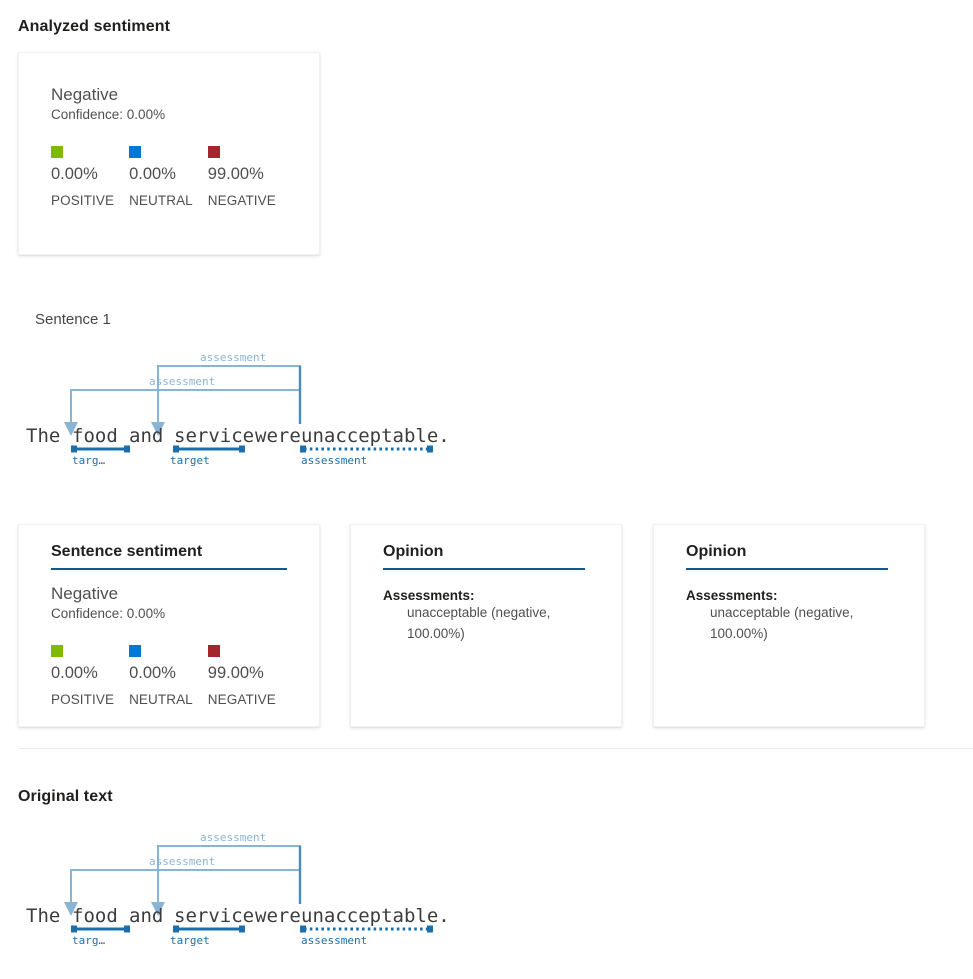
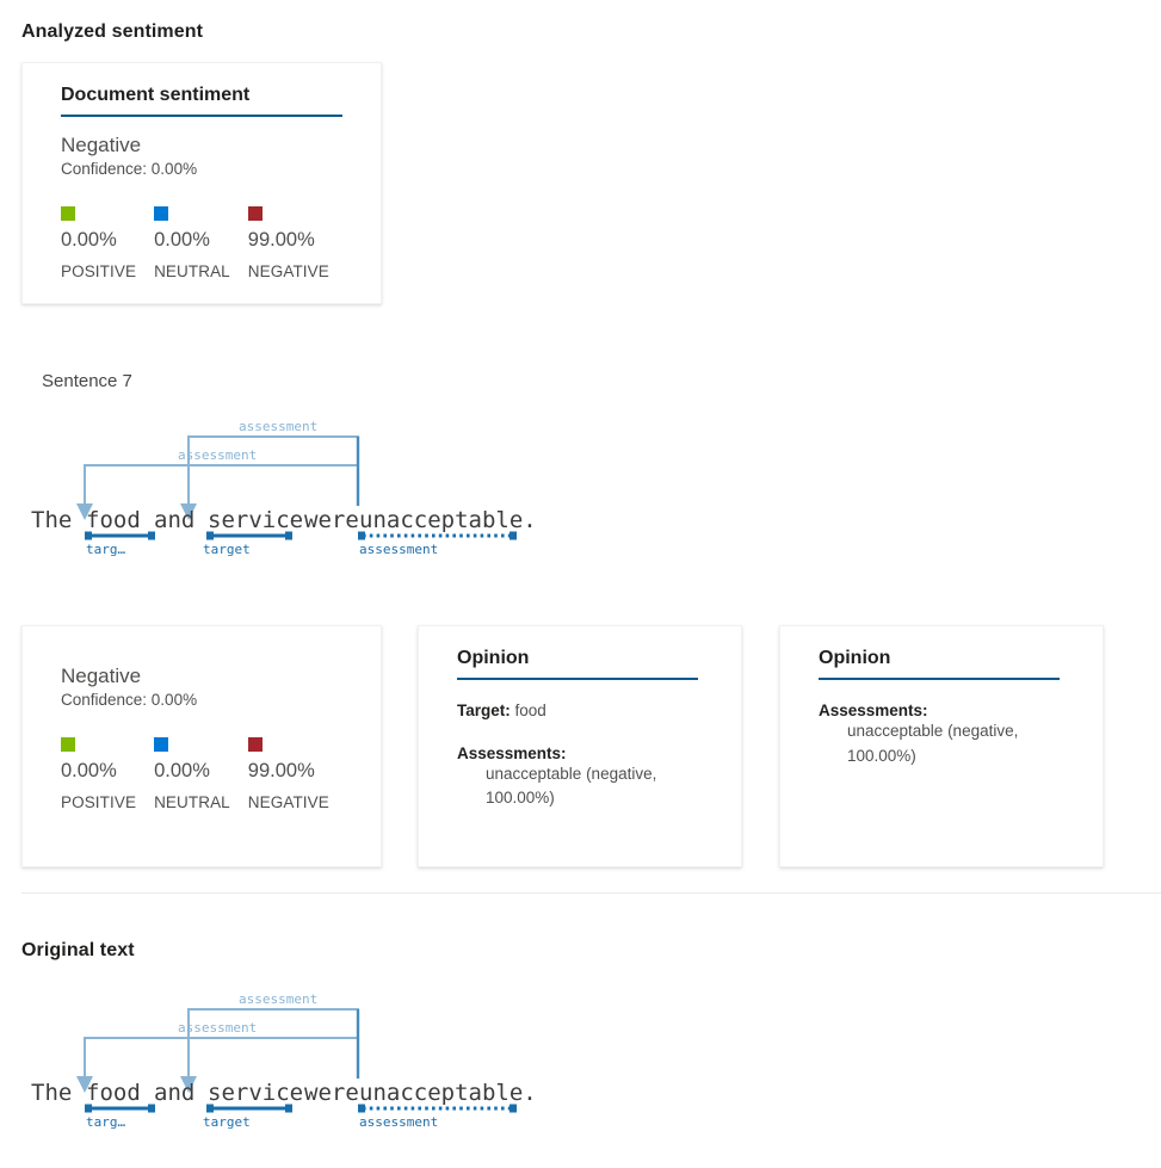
  Analyzed sentiment
+ Document sentiment
  Negative
  Confidence: 0.00%
  0.00%
  POSITIVE
  0.00%
  NEUTRAL
  99.00%
  NEGATIVE
- Sentence 1
+ Sentence 7
  assessment
  assessment
  The
  food
  and
  service
  were
  unacceptable.
  targ…
  target
  assessment
- Sentence sentiment
  Negative
  Confidence: 0.00%
  0.00%
  POSITIVE
  0.00%
  NEUTRAL
  99.00%
  NEGATIVE
  Opinion
+ Target: food
  Assessments:
  unacceptable (negative, 100.00%)
  Opinion
  Assessments:
  unacceptable (negative, 100.00%)
  Original text
  assessment
  assessment
  The
  food
  and
  service
  were
  unacceptable.
  targ…
  target
  assessment
